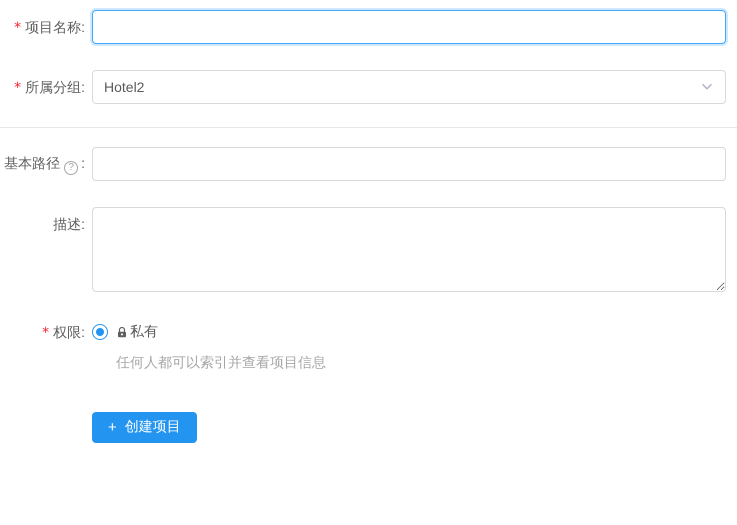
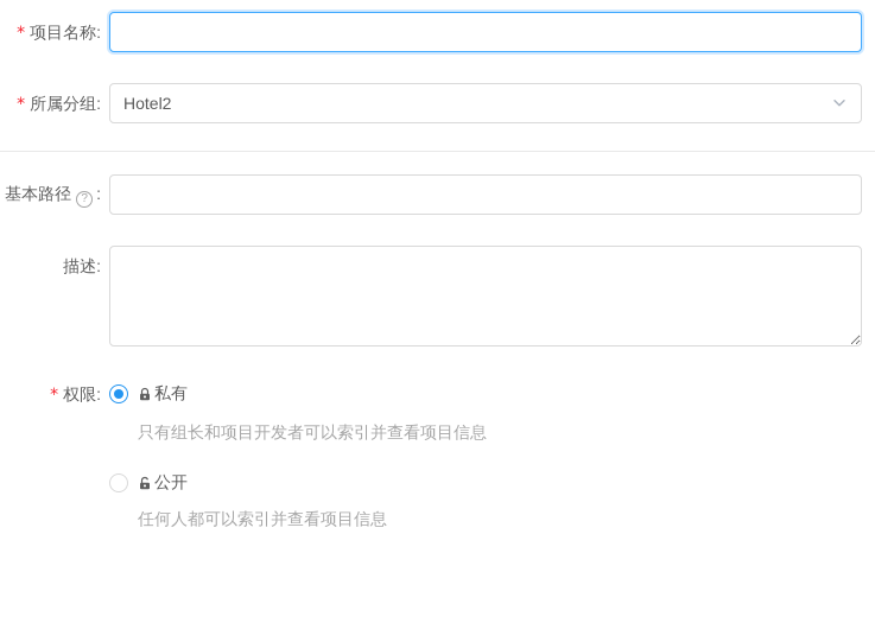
  * 项目名称:
  * 所属分组:
  Hotel2
  基本路径 ? :
  描述:
  * 权限:
  私有
+ 只有组长和项目开发者可以索引并查看项目信息
+ 公开
  任何人都可以索引并查看项目信息
- +
- 创建项目
